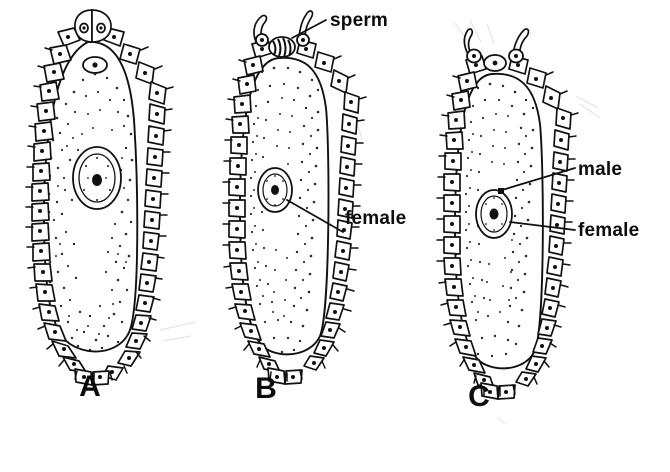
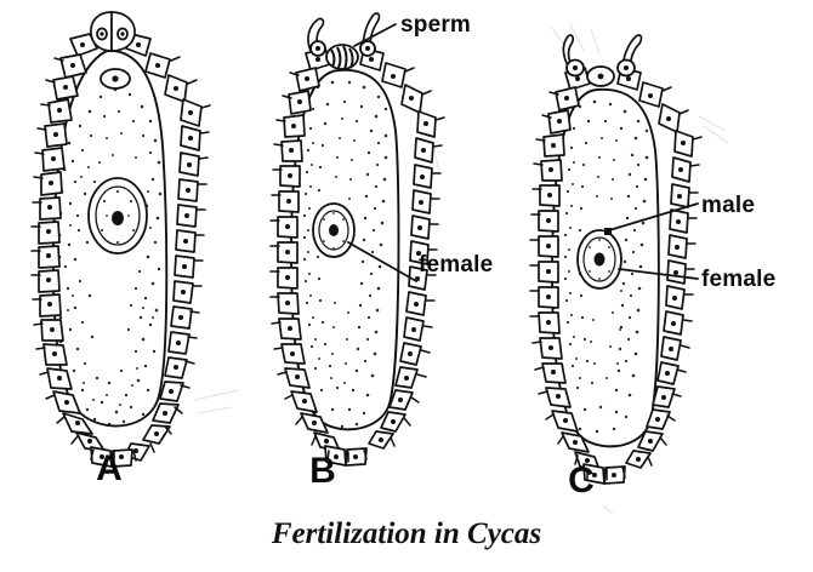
  A
  B
  C
  sperm
  female
  male
  female
+ Fertilization in Cycas
